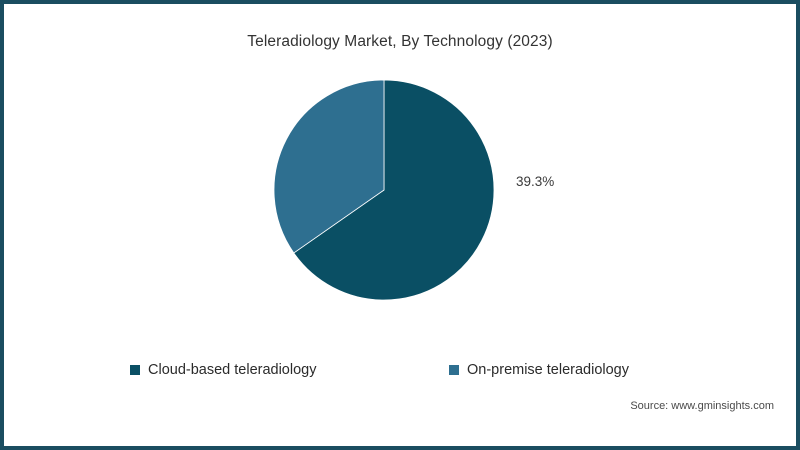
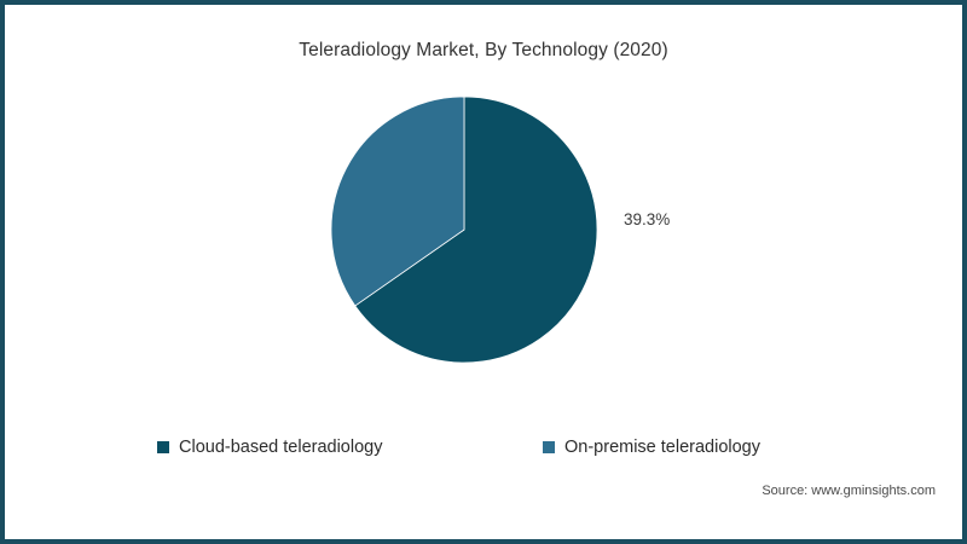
- Teleradiology Market, By Technology (2023)
+ Teleradiology Market, By Technology (2020)
  39.3%
  Cloud-based teleradiology
  On-premise teleradiology
  Source: www.gminsights.com
